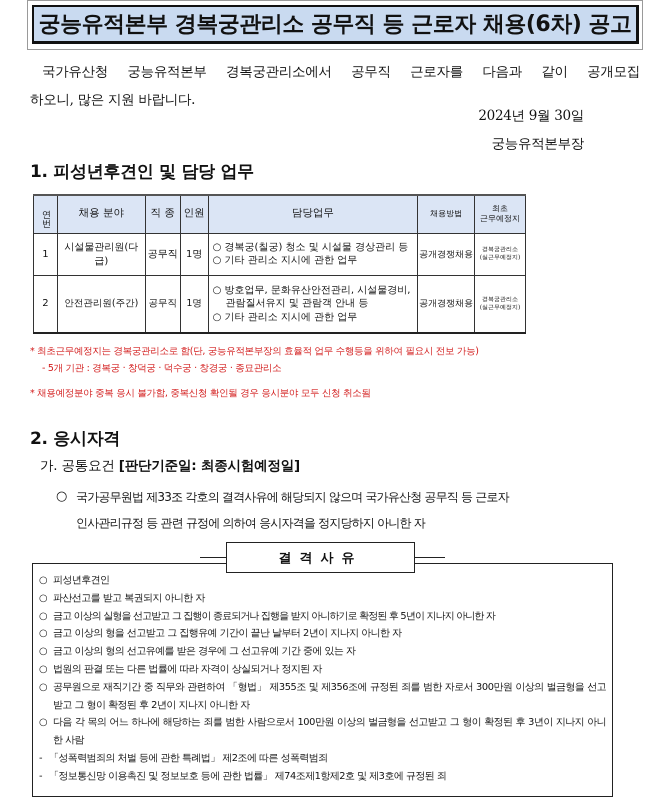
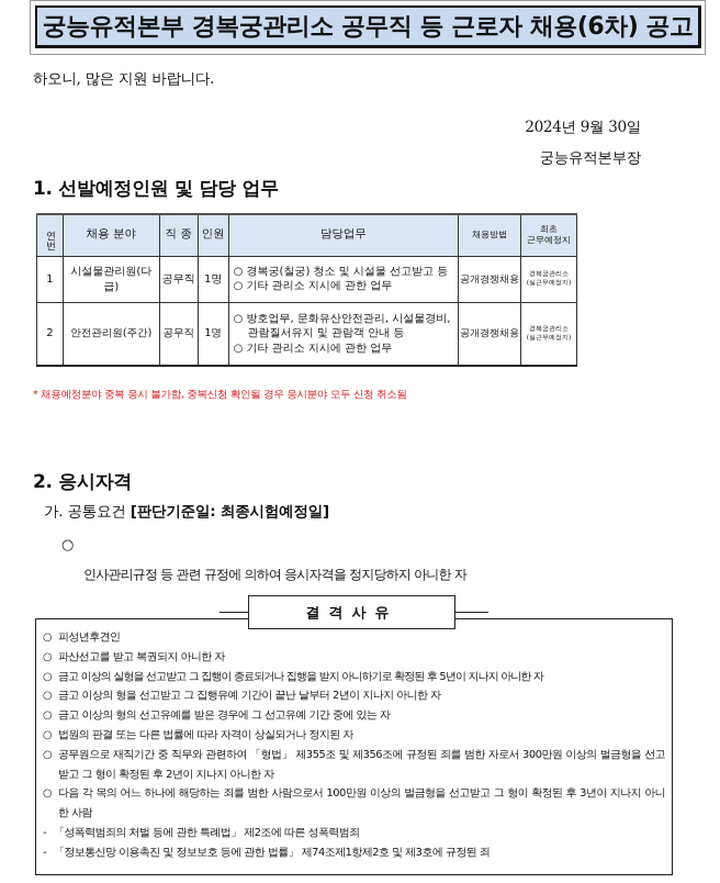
  궁능유적본부 경복궁관리소 공무직 등 근로자 채용(6차) 공고
- 국가유산청 궁능유적본부 경복궁관리소에서 공무직 근로자를 다음과 같이 공개모집
  하오니, 많은 지원 바랍니다.
  2024년 9월 30일
  궁능유적본부장
- 1. 피성년후견인 및 담당 업무
+ 1. 선발예정인원 및 담당 업무
- 1	시설물관리원(다급)	공무직	1명	○ 경복궁(칠궁) 청소 및 시설물 경상관리 등 ○ 기타 관리소 지시에 관한 업무	공개경쟁채용
+ 1	시설물관리원(다급)	공무직	1명	○ 경복궁(칠궁) 청소 및 시설물 선고받고 등 ○ 기타 관리소 지시에 관한 업무	공개경쟁채용
  2	안전관리원(주간)	공무직	1명	○ 방호업무, 문화유산안전관리, 시설물경비, 관람질서유지 및 관람객 안내 등 ○ 기타 관리소 지시에 관한 업무	공개경쟁채용
- * 최초근무예정지는 경복궁관리소로 함(단, 궁능유적본부장의 효율적 업무 수행등을 위하여 필요시 전보 가능)
- - 5개 기관 : 경복궁 · 창덕궁 · 덕수궁 · 창경궁 · 종묘관리소
  * 채용예정분야 중복 응시 불가함, 중복신청 확인될 경우 응시분야 모두 신청 취소됨
  2. 응시자격
  가. 공통요건 [판단기준일: 최종시험예정일]
  ○
- 국가공무원법 제33조 각호의 결격사유에 해당되지 않으며 국가유산청 공무직 등 근로자
  인사관리규정 등 관련 규정에 의하여 응시자격을 정지당하지 아니한 자
  결격사유
  ○
  피성년후견인
  ○
  파산선고를 받고 복권되지 아니한 자
  ○
  금고 이상의 실형을 선고받고 그 집행이 종료되거나 집행을 받지 아니하기로 확정된 후 5년이 지나지 아니한 자
  ○
  금고 이상의 형을 선고받고 그 집행유예 기간이 끝난 날부터 2년이 지나지 아니한 자
  ○
  금고 이상의 형의 선고유예를 받은 경우에 그 선고유예 기간 중에 있는 자
  ○
  법원의 판결 또는 다른 법률에 따라 자격이 상실되거나 정지된 자
  ○
  공무원으로 재직기간 중 직무와 관련하여 「형법」 제355조 및 제356조에 규정된 죄를 범한 자로서 300만원 이상의 벌금형을 선고받고 그 형이 확정된 후 2년이 지나지 아니한 자
  ○
  다음 각 목의 어느 하나에 해당하는 죄를 범한 사람으로서 100만원 이상의 벌금형을 선고받고 그 형이 확정된 후 3년이 지나지 아니한 사람
  -
  「성폭력범죄의 처벌 등에 관한 특례법」 제2조에 따른 성폭력범죄
  -
  「정보통신망 이용촉진 및 정보보호 등에 관한 법률」 제74조제1항제2호 및 제3호에 규정된 죄
